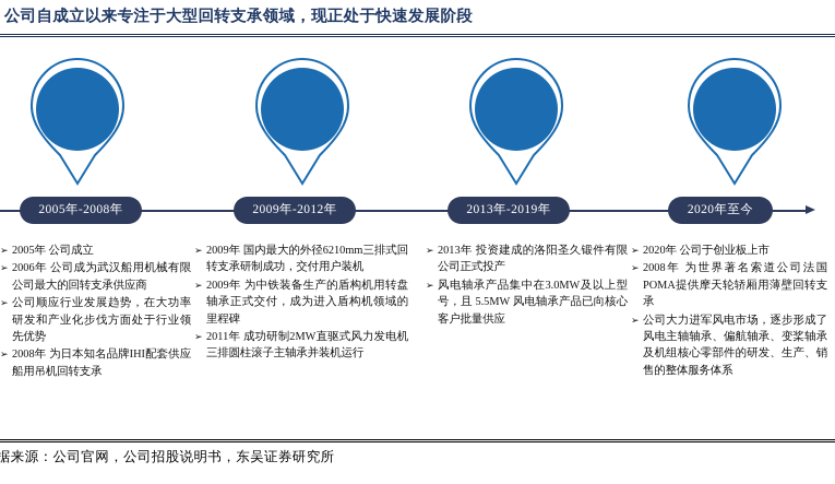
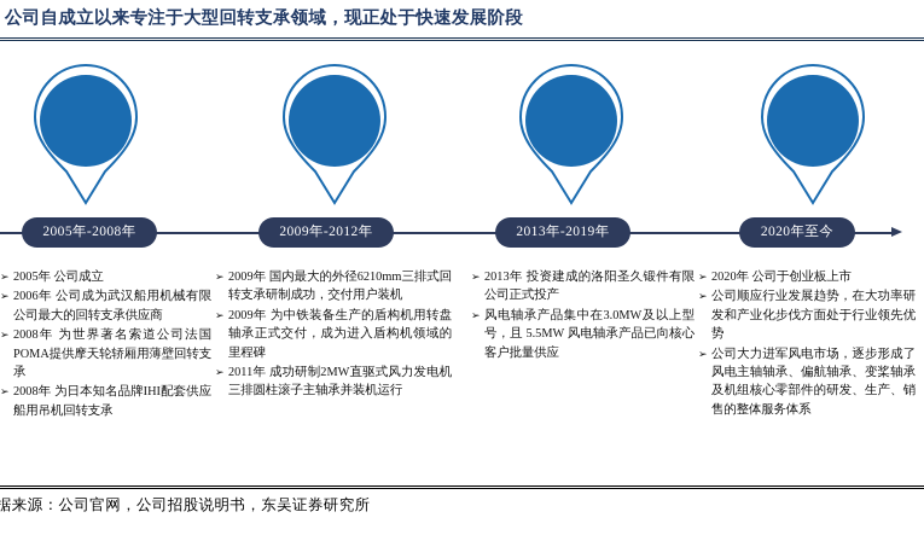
  公司自成立以来专注于大型回转支承领域，现正处于快速发展阶段
  2005年-2008年
  ➢
  2005年 公司成立
  ➢
  2006年 公司成为武汉船用机械有限公司最大的回转支承供应商
  ➢
- 公司顺应行业发展趋势，在大功率研发和产业化步伐方面处于行业领先优势
+ 2008年 为世界著名索道公司法国POMA提供摩天轮轿厢用薄壁回转支承
  ➢
  2008年 为日本知名品牌IHI配套供应船用吊机回转支承
  2009年-2012年
  ➢
  2009年 国内最大的外径6210mm三排式回转支承研制成功，交付用户装机
  ➢
  2009年 为中铁装备生产的盾构机用转盘轴承正式交付，成为进入盾构机领域的里程碑
  ➢
  2011年 成功研制2MW直驱式风力发电机三排圆柱滚子主轴承并装机运行
  2013年-2019年
  ➢
  2013年 投资建成的洛阳圣久锻件有限公司正式投产
  ➢
  风电轴承产品集中在3.0MW及以上型号，且 5.5MW 风电轴承产品已向核心客户批量供应
  2020年至今
  ➢
  2020年 公司于创业板上市
  ➢
- 2008年 为世界著名索道公司法国POMA提供摩天轮轿厢用薄壁回转支承
+ 公司顺应行业发展趋势，在大功率研发和产业化步伐方面处于行业领先优势
  ➢
  公司大力进军风电市场，逐步形成了风电主轴轴承、偏航轴承、变桨轴承及机组核心零部件的研发、生产、销售的整体服务体系
  据来源：公司官网，公司招股说明书，东吴证券研究所
